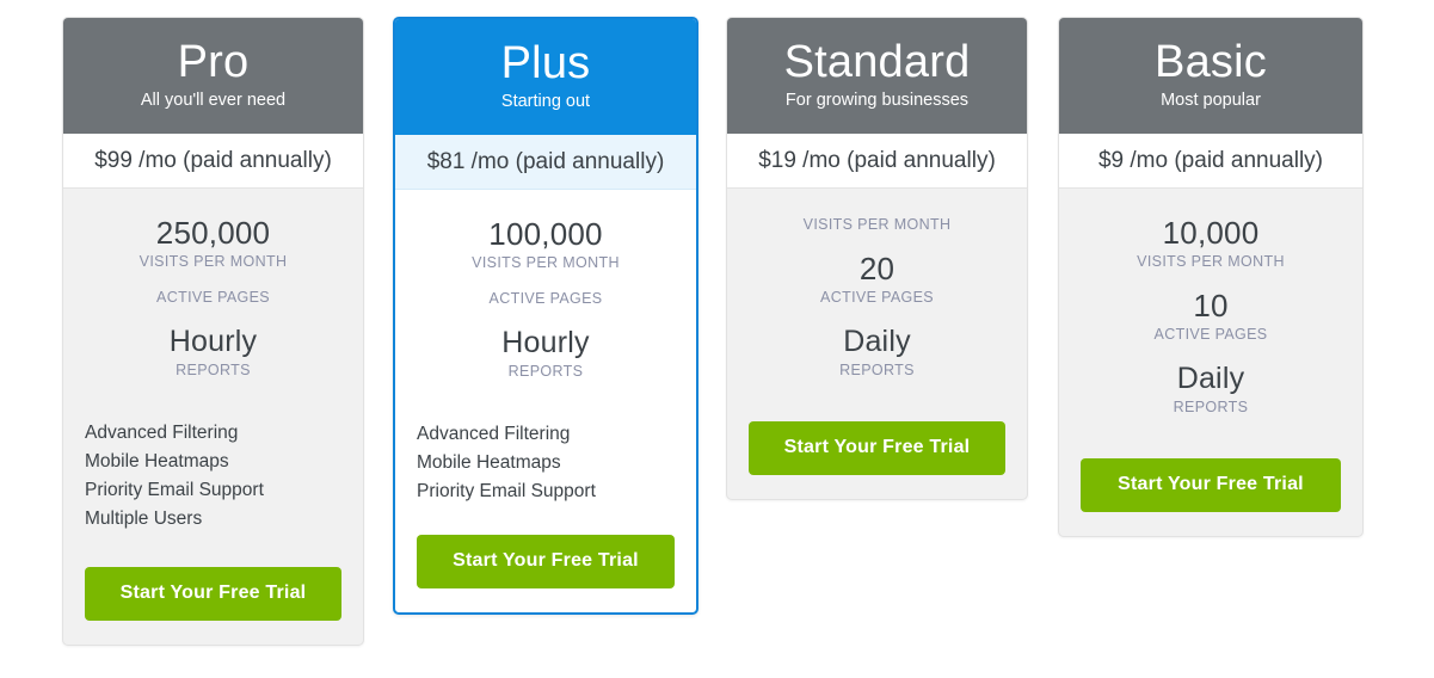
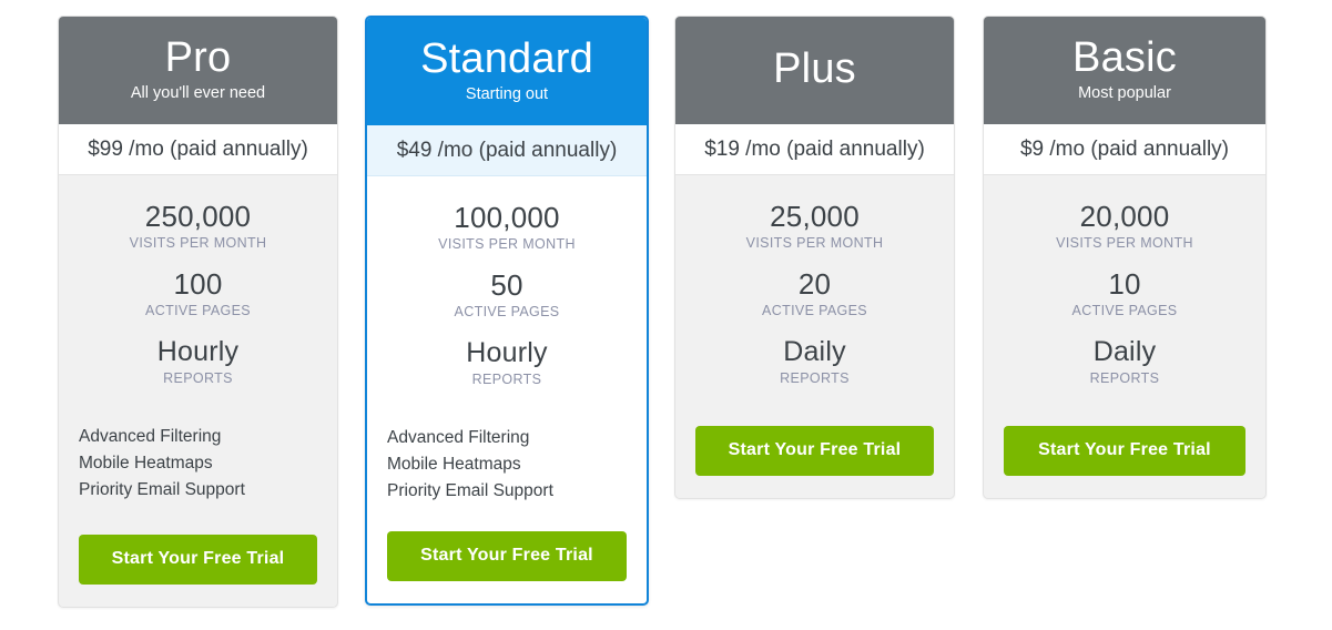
  Pro
  All you'll ever need
  $99
  /mo (paid annually)
  250,000
  VISITS PER MONTH
+ 100
  ACTIVE PAGES
  Hourly
  REPORTS
  Advanced Filtering
  Mobile Heatmaps
  Priority Email Support
- Multiple Users
  Start Your Free Trial
- Plus
+ Standard
  Starting out
- $81
+ $49
  /mo (paid annually)
  100,000
  VISITS PER MONTH
+ 50
  ACTIVE PAGES
  Hourly
  REPORTS
  Advanced Filtering
  Mobile Heatmaps
  Priority Email Support
  Start Your Free Trial
- Standard
+ Plus
- For growing businesses
  $19
  /mo (paid annually)
+ 25,000
  VISITS PER MONTH
  20
  ACTIVE PAGES
  Daily
  REPORTS
  Start Your Free Trial
  Basic
  Most popular
  $9
  /mo (paid annually)
- 10,000
+ 20,000
  VISITS PER MONTH
  10
  ACTIVE PAGES
  Daily
  REPORTS
  Start Your Free Trial
